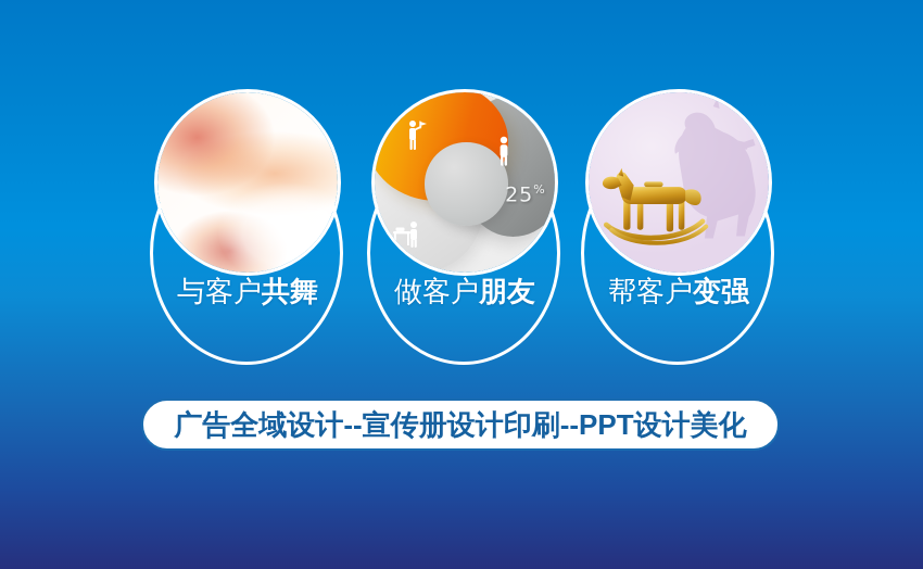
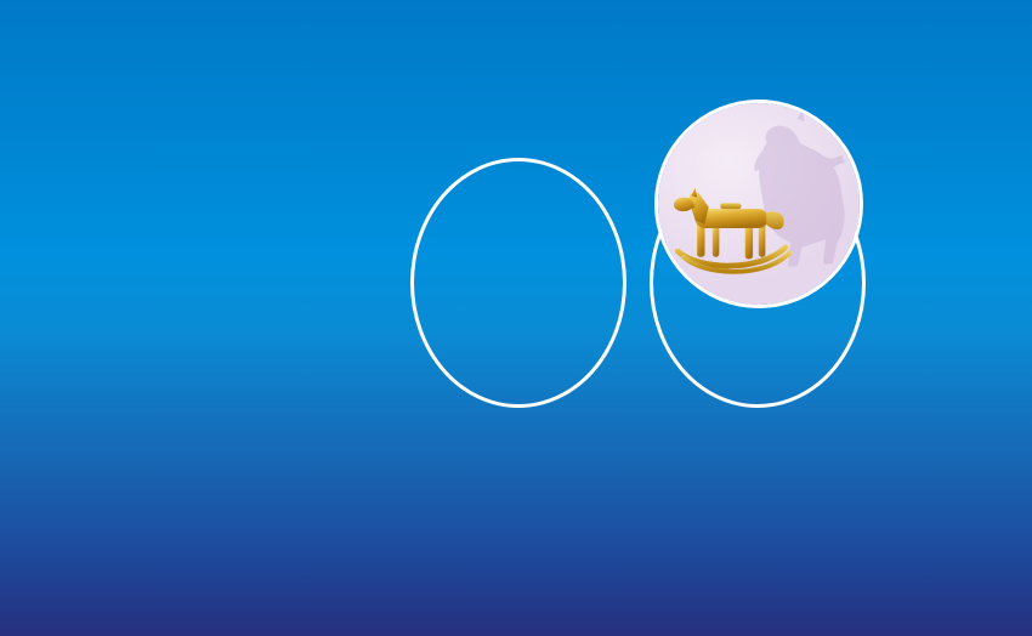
- 与客户共舞
- 25%
- 做客户朋友
- 帮客户变强
- 广告全域设计--宣传册设计印刷--PPT设计美化
